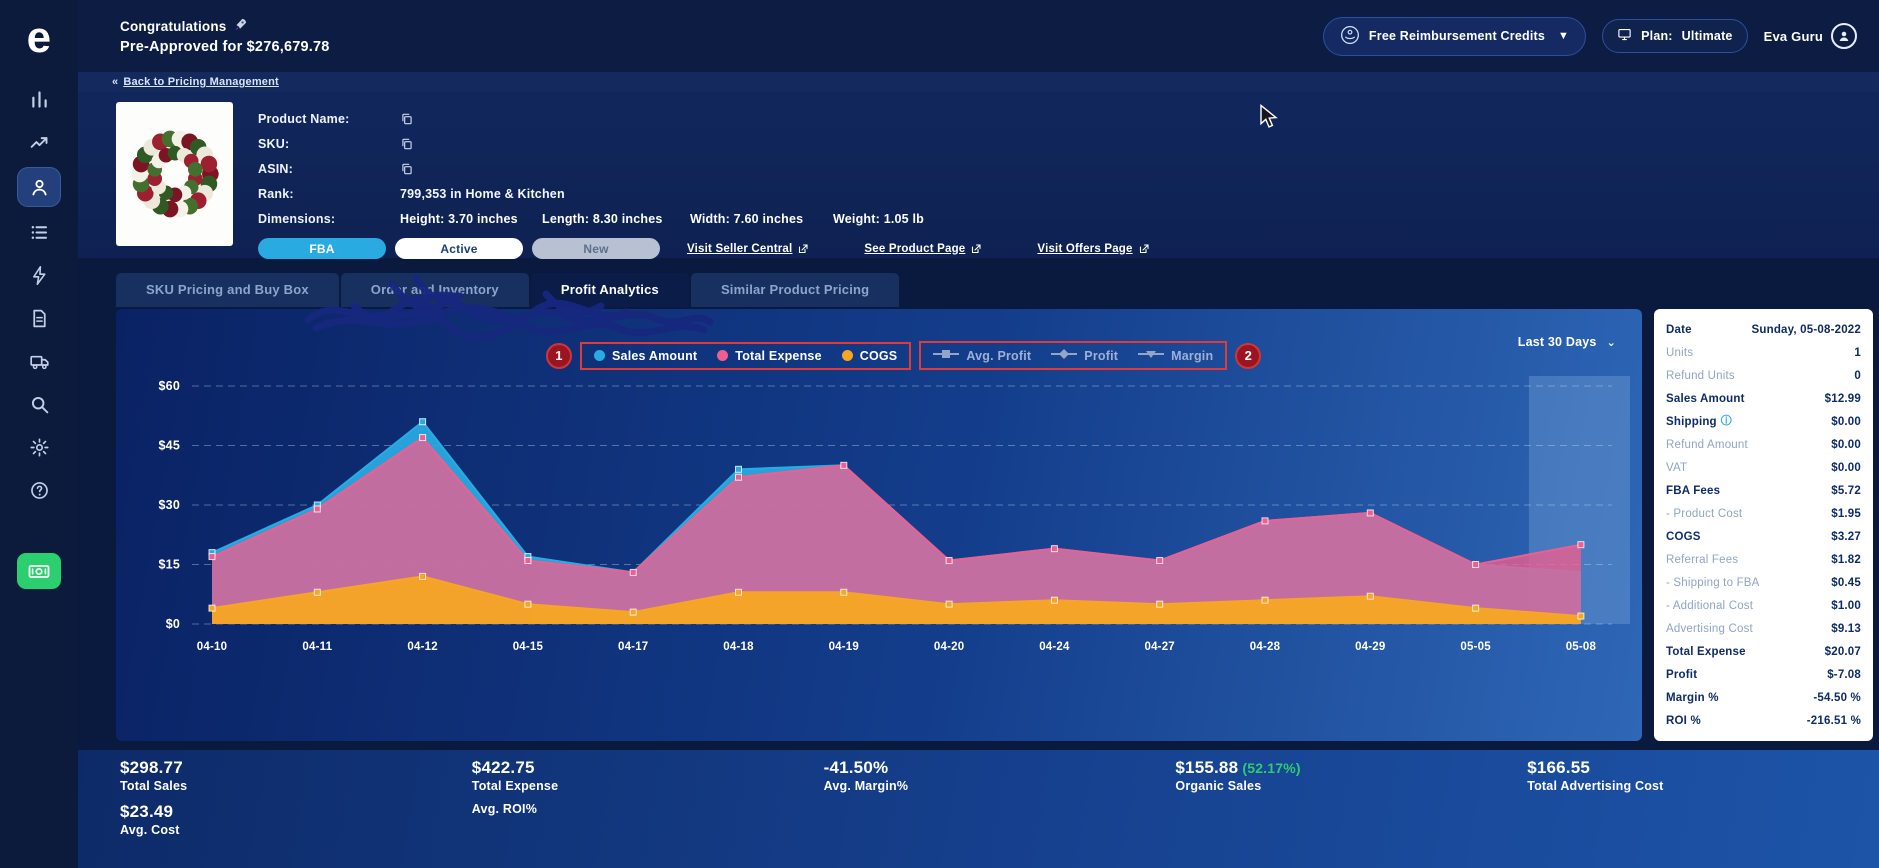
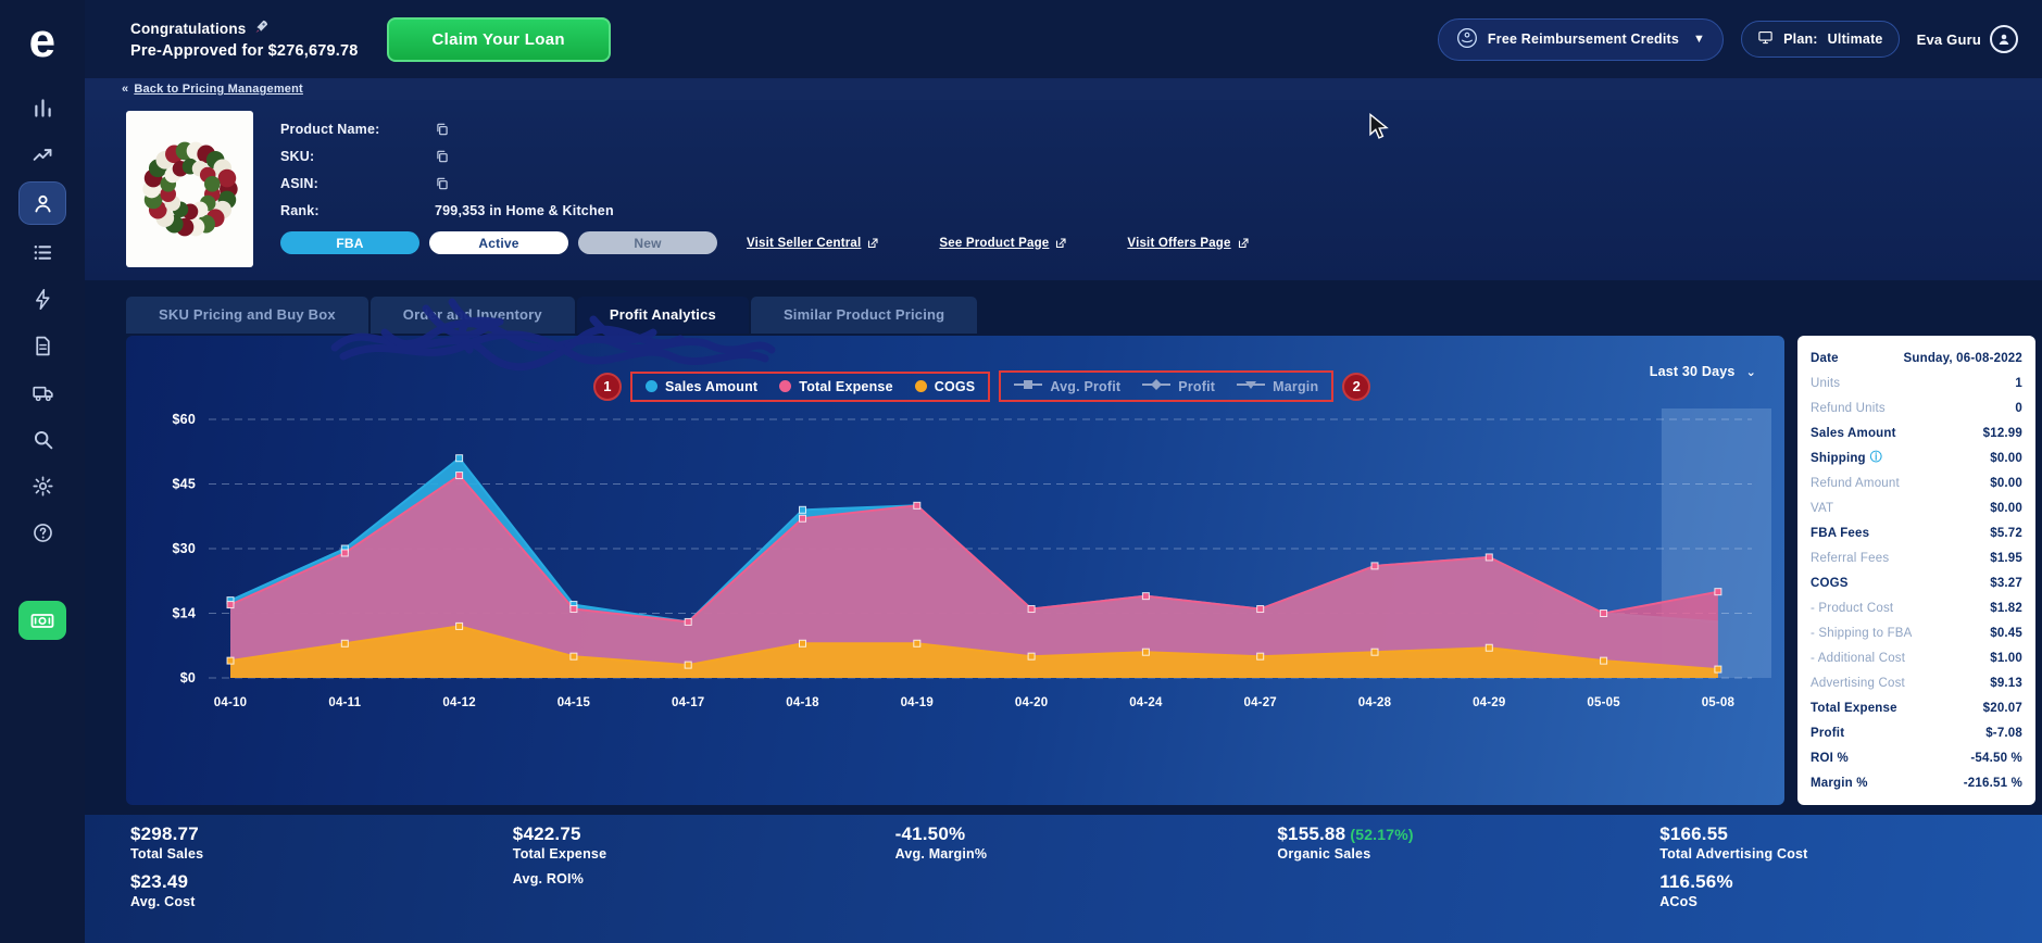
  e
  Congratulations
  Pre-Approved for $276,679.78
+ Claim Your Loan
  Free Reimbursement Credits
  ▼
  Plan:
  Ultimate
  Eva Guru
  «
  Back to Pricing Management
  Product Name:
  SKU:
  ASIN:
  Rank:
  799,353 in Home & Kitchen
- Dimensions:
- Height: 3.70 inches
- Length: 8.30 inches
- Width: 7.60 inches
- Weight: 1.05 lb
  FBA
  Active
  New
  Visit Seller Central
  See Product Page
  Visit Offers Page
  SKU Pricing and Buy Box
  Ordr ad Inventory
  Profit Analytics
  Similar Product Pricing
  Last 30 Days
  ⌄
  1
  Sales Amount
  Total Expense
  COGS
  Avg. Profit
  Profit
  Margin
  2
  $0
- $15
+ $14
  $30
  $45
  $60
  04-10
  04-11
  04-12
  04-15
  04-17
  04-18
  04-19
  04-20
  04-24
  04-27
  04-28
  04-29
  05-05
  05-08
  Date
- Sunday, 05-08-2022
+ Sunday, 06-08-2022
  Units
  1
  Refund Units
  0
  Sales Amount
  $12.99
  Shipping
  ⓘ
  $0.00
  Refund Amount
  $0.00
  VAT
  $0.00
  FBA Fees
  $5.72
- - Product Cost
+ Referral Fees
  $1.95
  COGS
  $3.27
- Referral Fees
+ - Product Cost
  $1.82
  - Shipping to FBA
  $0.45
  - Additional Cost
  $1.00
  Advertising Cost
  $9.13
  Total Expense
  $20.07
  Profit
  $-7.08
- Margin %
+ ROI %
  -54.50 %
- ROI %
+ Margin %
  -216.51 %
  $298.77
  Total Sales
  $23.49
  Avg. Cost
  $422.75
  Total Expense
  Avg. ROI%
  -41.50%
  Avg. Margin%
  $155.88 (52.17%)
  Organic Sales
  $166.55
  Total Advertising Cost
+ 116.56%
+ ACoS
